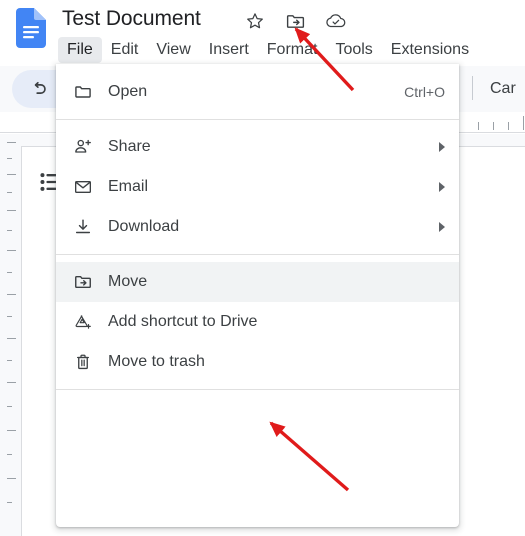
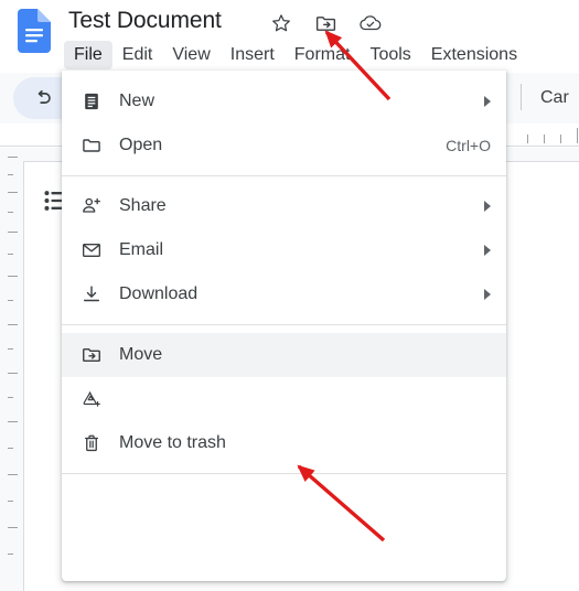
  Test Document
  File
  Edit
  View
  Insert
  Forma
  Tools
  Extensions
  Car
+ New
  Open
  Ctrl+O
  Share
  Email
  Download
  Move
- Add shortcut to Drive
  Move to trash
